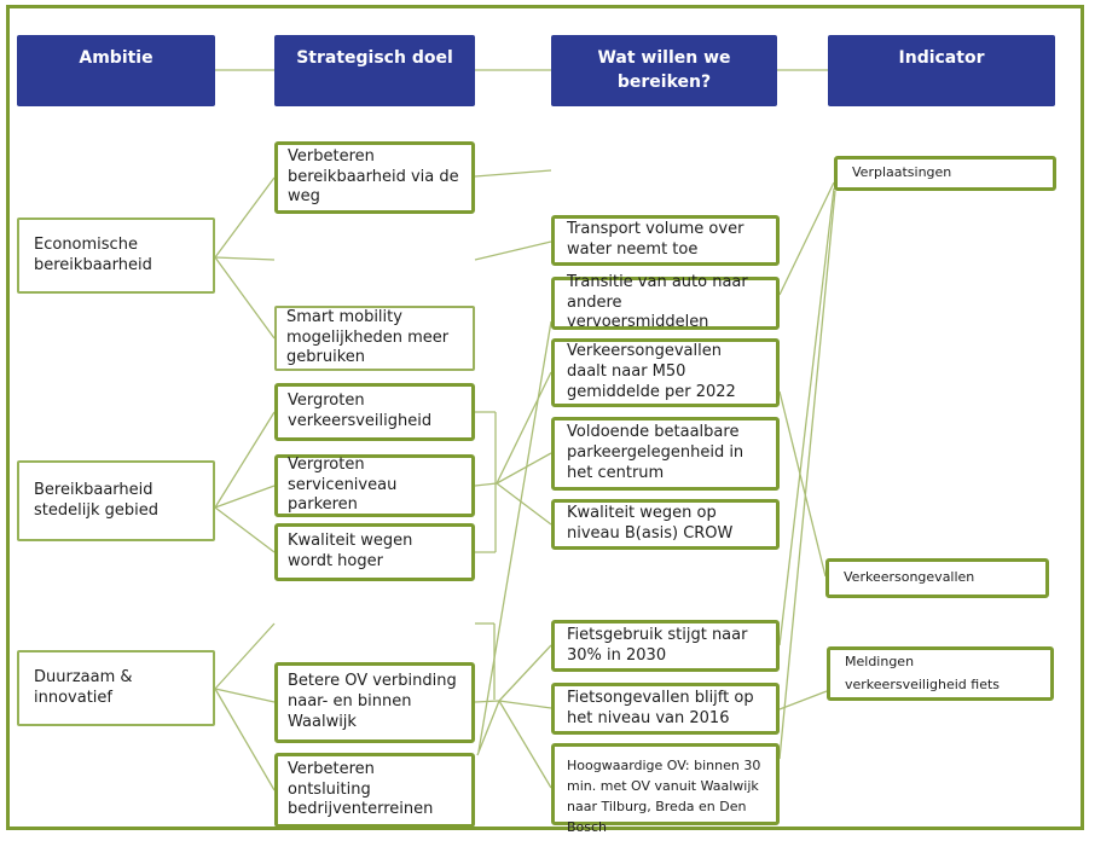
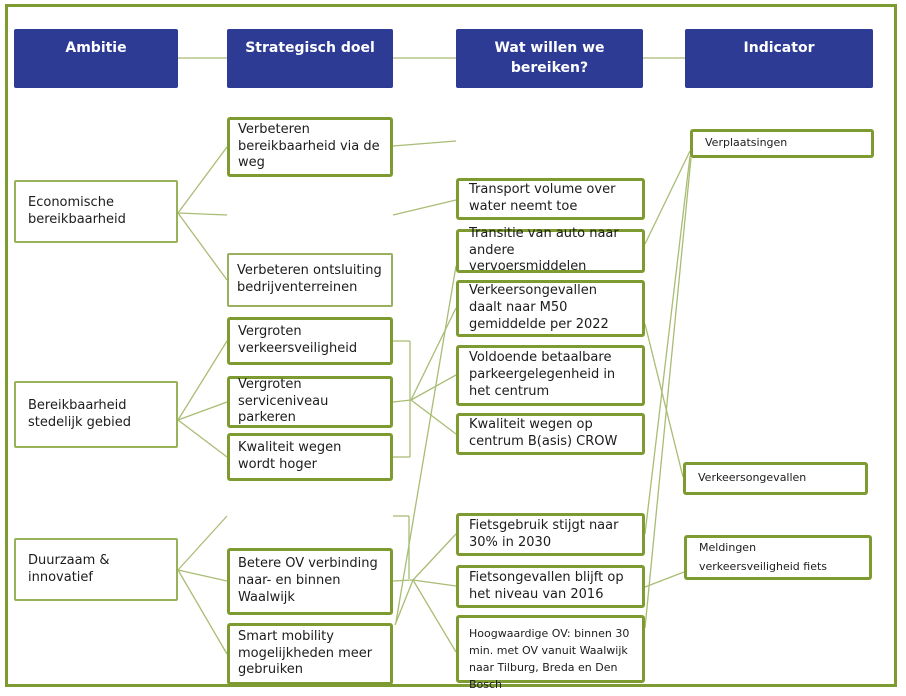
  Ambitie
  Strategisch doel
  Wat willen we
  bereiken?
  Indicator
  Economische bereikbaarheid
  Bereikbaarheid stedelijk gebied
  Duurzaam & innovatief
  Verbeteren bereikbaarheid via de weg
- Smart mobility mogelijkheden meer gebruiken
+ Verbeteren ontsluiting bedrijventerreinen
  Vergroten verkeersveiligheid
  Vergroten serviceniveau parkeren
  Kwaliteit wegen wordt hoger
  Betere OV verbinding naar- en binnen Waalwijk
- Verbeteren ontsluiting bedrijventerreinen
+ Smart mobility mogelijkheden meer gebruiken
  Transport volume over water neemt toe
  Transitie van auto naar andere vervoersmiddelen
  Verkeersongevallen daalt naar M50 gemiddelde per 2022
  Voldoende betaalbare parkeergelegenheid in het centrum
- Kwaliteit wegen op niveau B(asis) CROW
+ Kwaliteit wegen op centrum B(asis) CROW
  Fietsgebruik stijgt naar 30% in 2030
  Fietsongevallen blijft op het niveau van 2016
  Hoogwaardige OV: binnen 30 min. met OV vanuit Waalwijk naar Tilburg, Breda en Den Bosch
  Verplaatsingen
  Verkeersongevallen
  Meldingen verkeersveiligheid fiets
